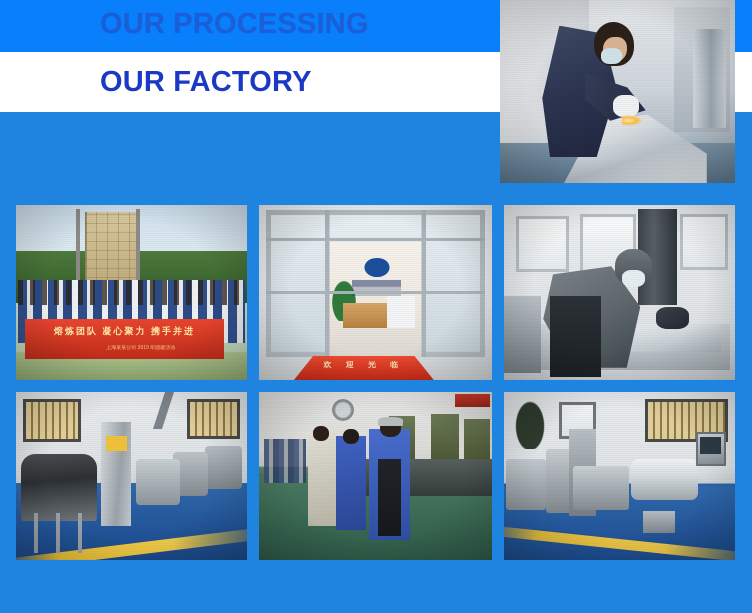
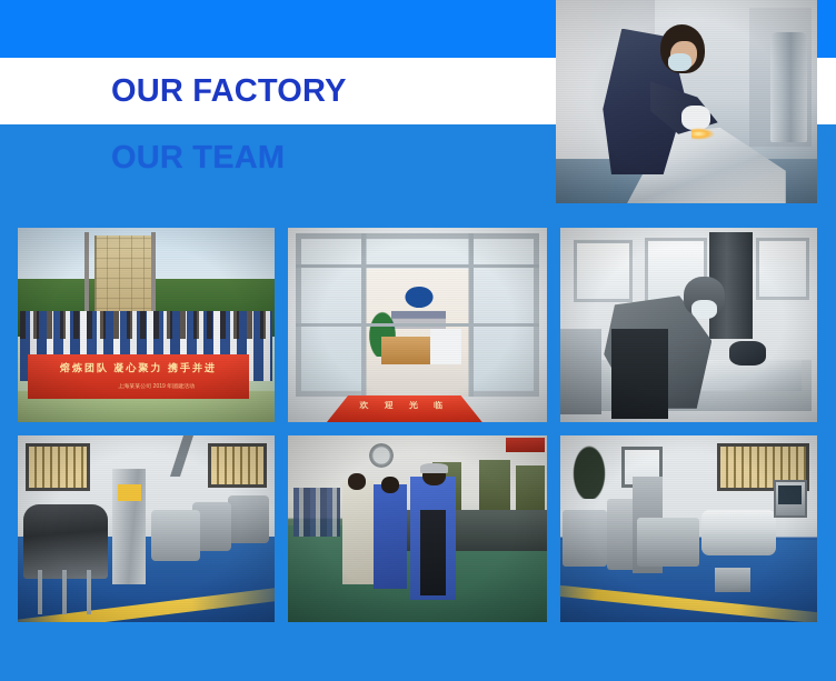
- OUR PROCESSING
  OUR FACTORY
+ OUR TEAM
